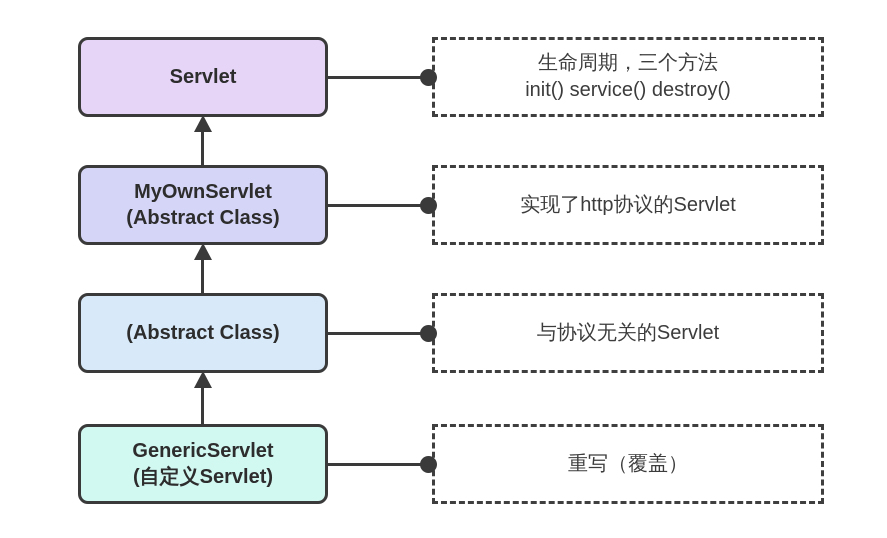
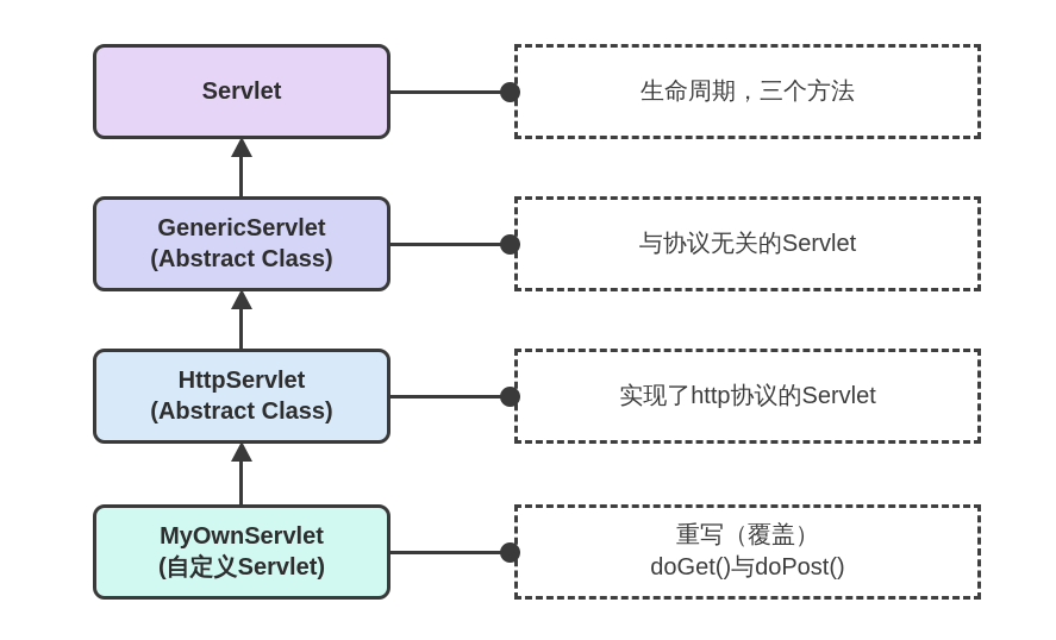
  Servlet
  生命周期，三个方法
- init() service() destroy()
- MyOwnServlet
+ GenericServlet
  (Abstract Class)
- 实现了http协议的Servlet
+ 与协议无关的Servlet
+ HttpServlet
  (Abstract Class)
- 与协议无关的Servlet
+ 实现了http协议的Servlet
- GenericServlet
+ MyOwnServlet
  (自定义Servlet)
  重写（覆盖）
+ doGet()与doPost()
